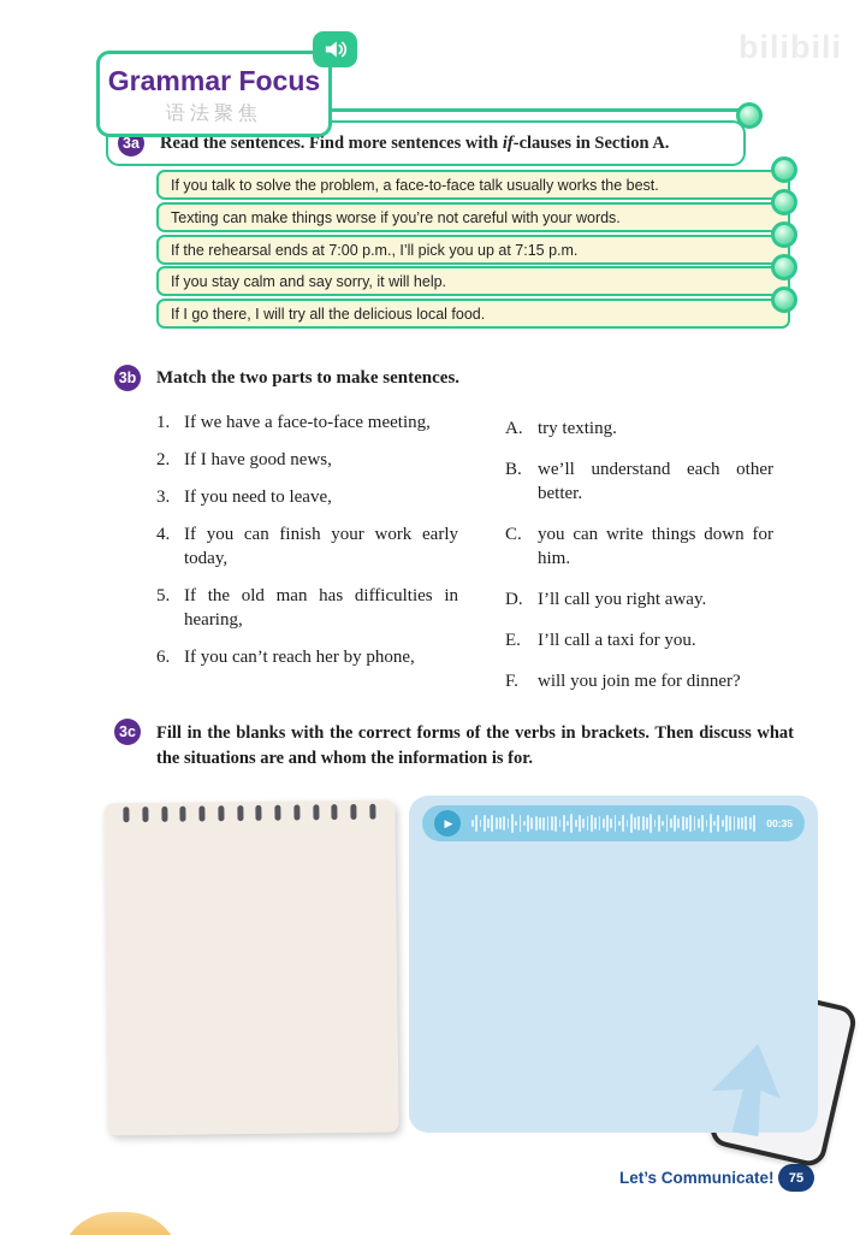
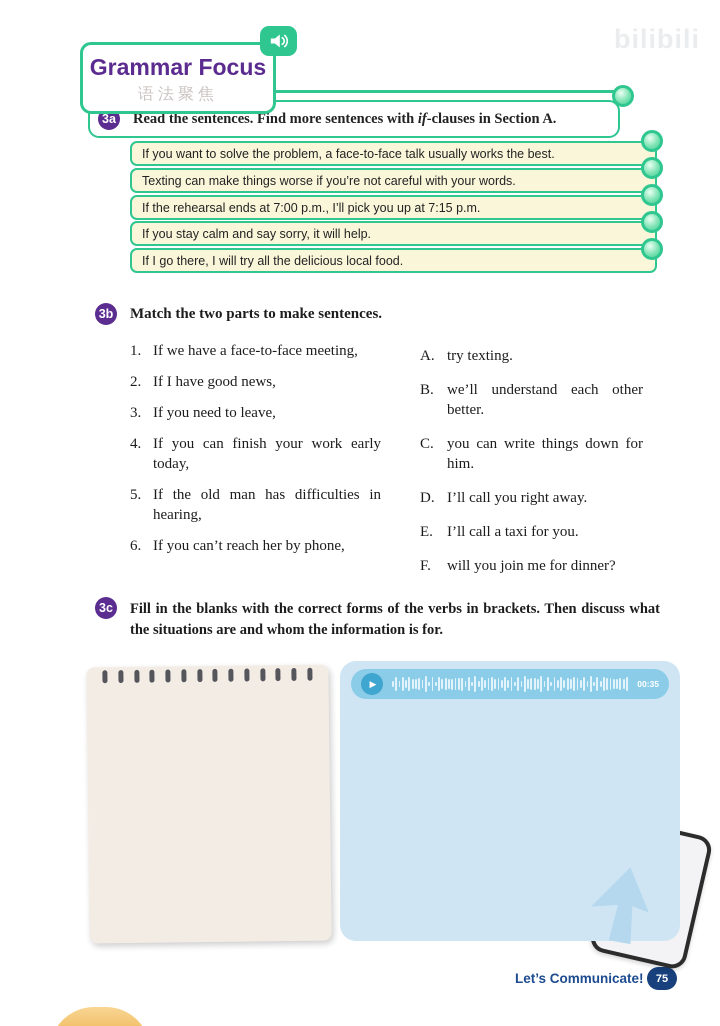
  Grammar Focus
  语法聚焦
  3a
  Read the sentences. Find more sentences with if-clauses in Section A.
- If you talk to solve the problem, a face-to-face talk usually works the best.
+ If you want to solve the problem, a face-to-face talk usually works the best.
  Texting can make things worse if you’re not careful with your words.
  If the rehearsal ends at 7:00 p.m., I’ll pick you up at 7:15 p.m.
  If you stay calm and say sorry, it will help.
  If I go there, I will try all the delicious local food.
  3b
  Match the two parts to make sentences.
  1.
  If we have a face-to-face meeting,
  2.
  If I have good news,
  3.
  If you need to leave,
  4.
  If you can finish your work early today,
  5.
  If the old man has difficulties in hearing,
  6.
  If you can’t reach her by phone,
  A.
  try texting.
  B.
  we’ll understand each other better.
  C.
  you can write things down for him.
  D.
  I’ll call you right away.
  E.
  I’ll call a taxi for you.
  F.
  will you join me for dinner?
  3c
  Fill in the blanks with the correct forms of the verbs in brackets. Then discuss what the situations are and whom the information is for.
  ▶
  00:35
  Let’s Communicate!
  75
